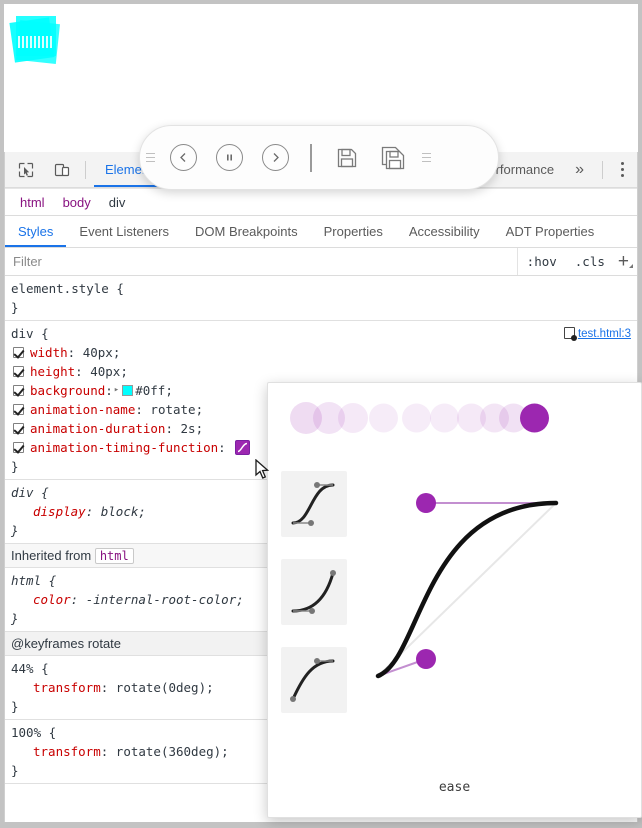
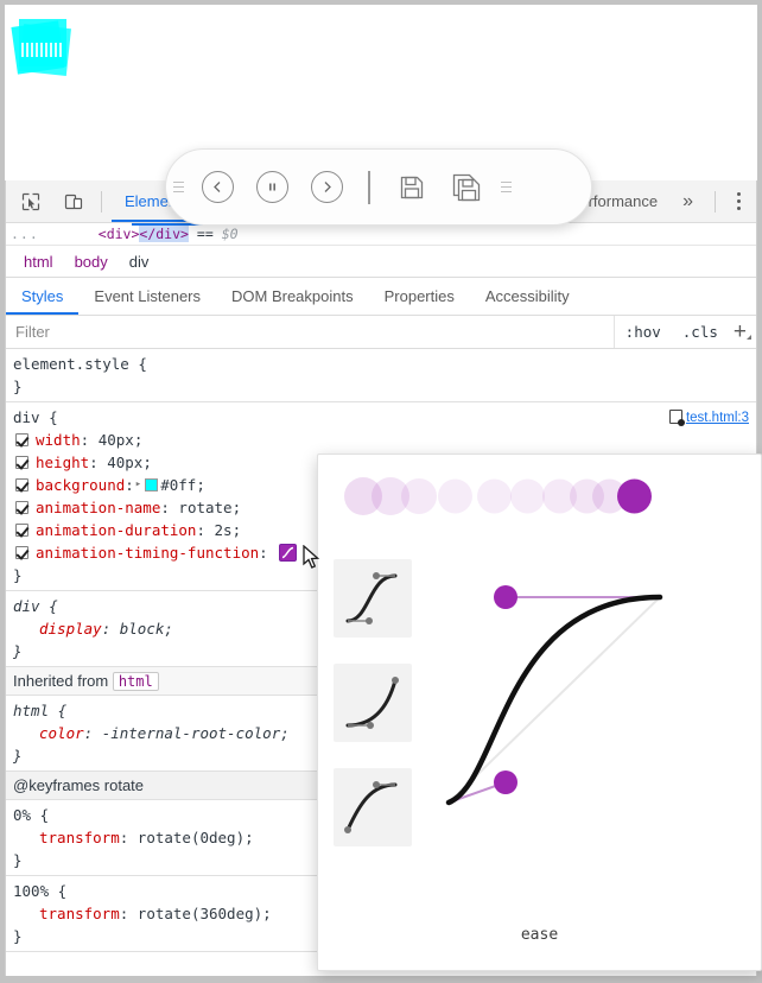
  rformance
  »
+ ...
+ <div>
+ </div>
+ ==
+ $0
  html
  body
  div
  Styles
  Event Listeners
  DOM Breakpoints
  Properties
  Accessibility
- ADT Properties
  Filter
  :hov
  .cls
  +
  element.style {
  }
  test.html:3
  div {
  width
  :
  40px
  ;
  height
  :
  40px
  ;
  background
  :
  ▸
  #0ff
  ;
  animation-name
  :
  rotate
  ;
  animation-duration
  :
  2s
  ;
  animation-timing-function
  :
  }
  div {
  display: block;
  }
  Inherited from html
  html {
  color: -internal-root-color;
  }
  @keyframes rotate
- 44% {
+ 0% {
  transform: rotate(0deg);
  }
  100% {
  transform: rotate(360deg);
  }
  ease
